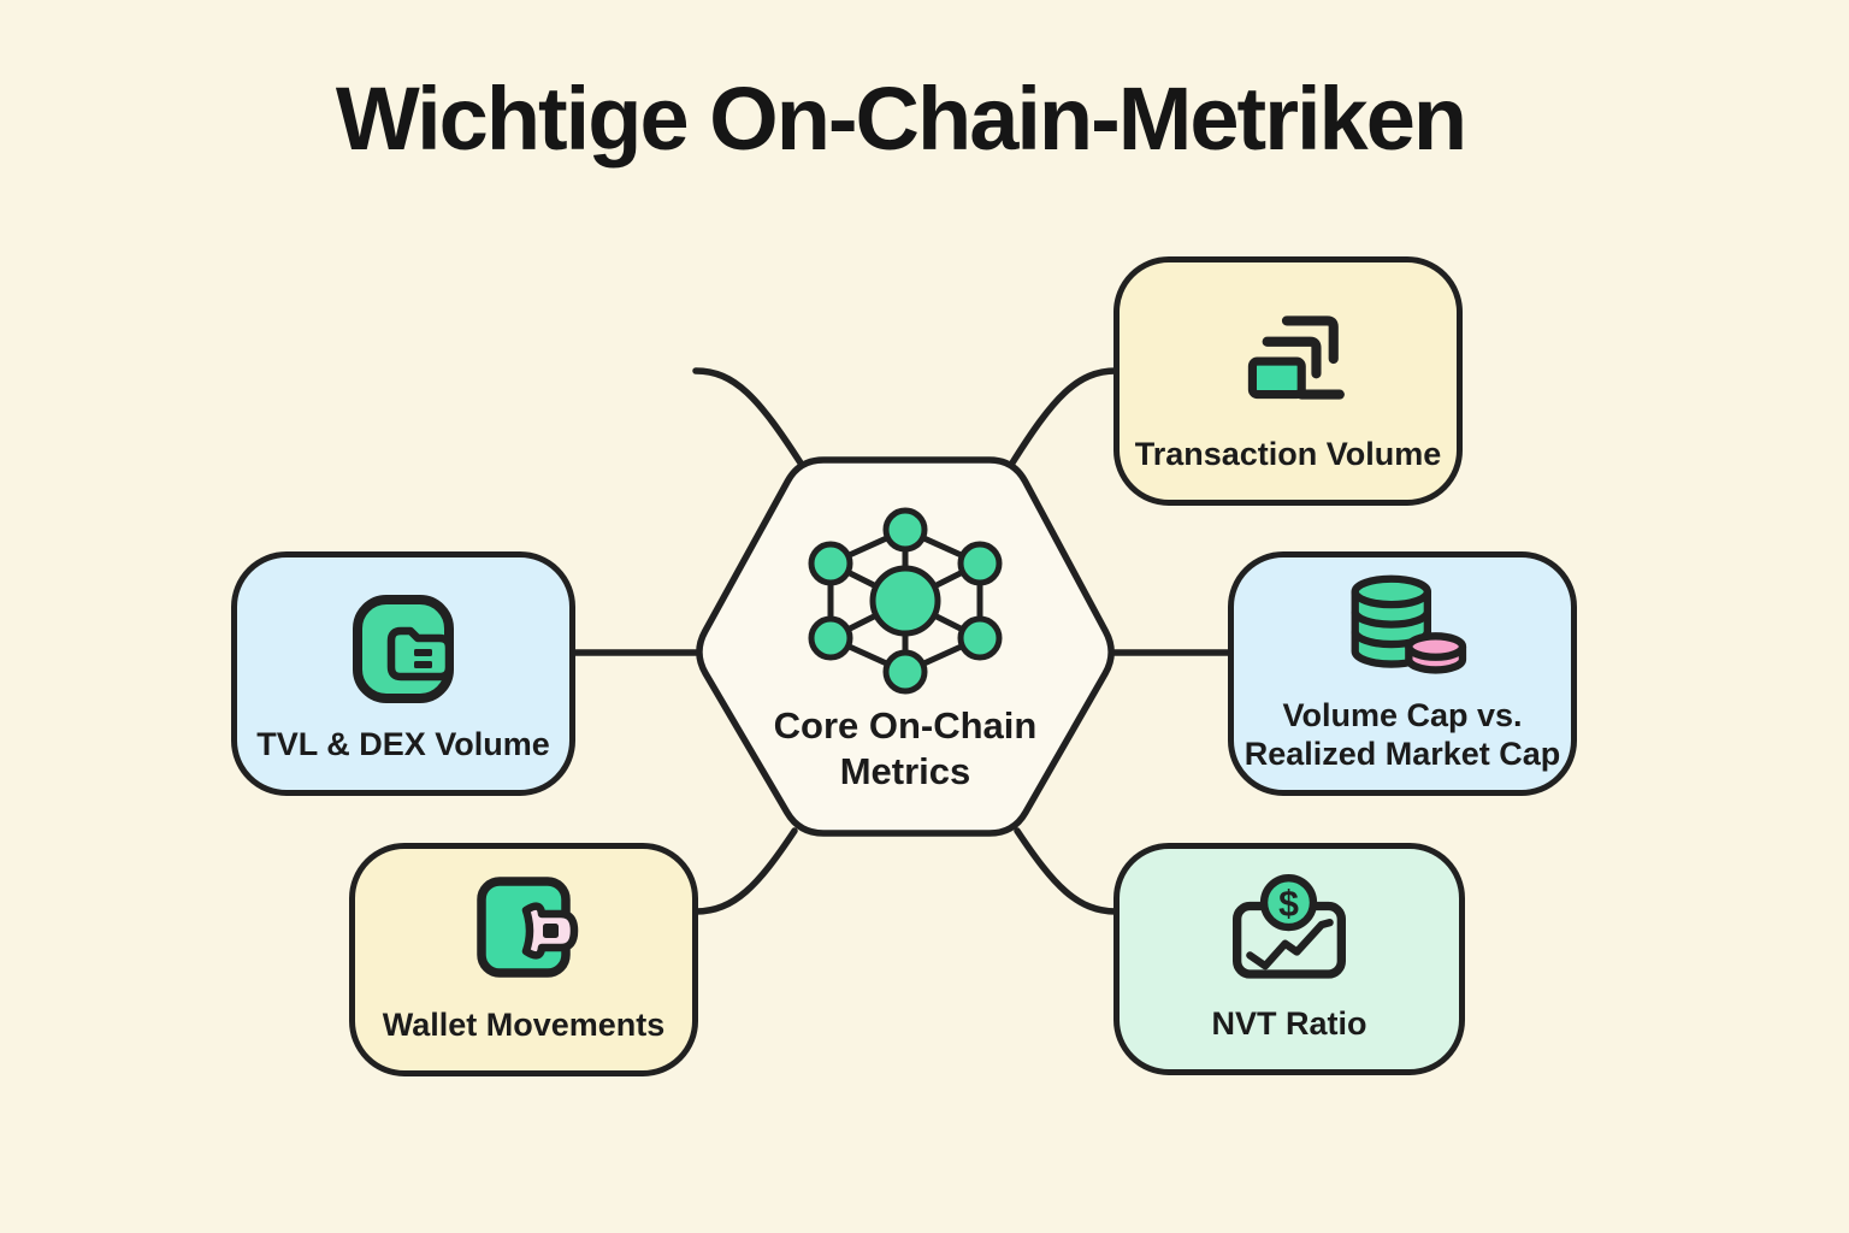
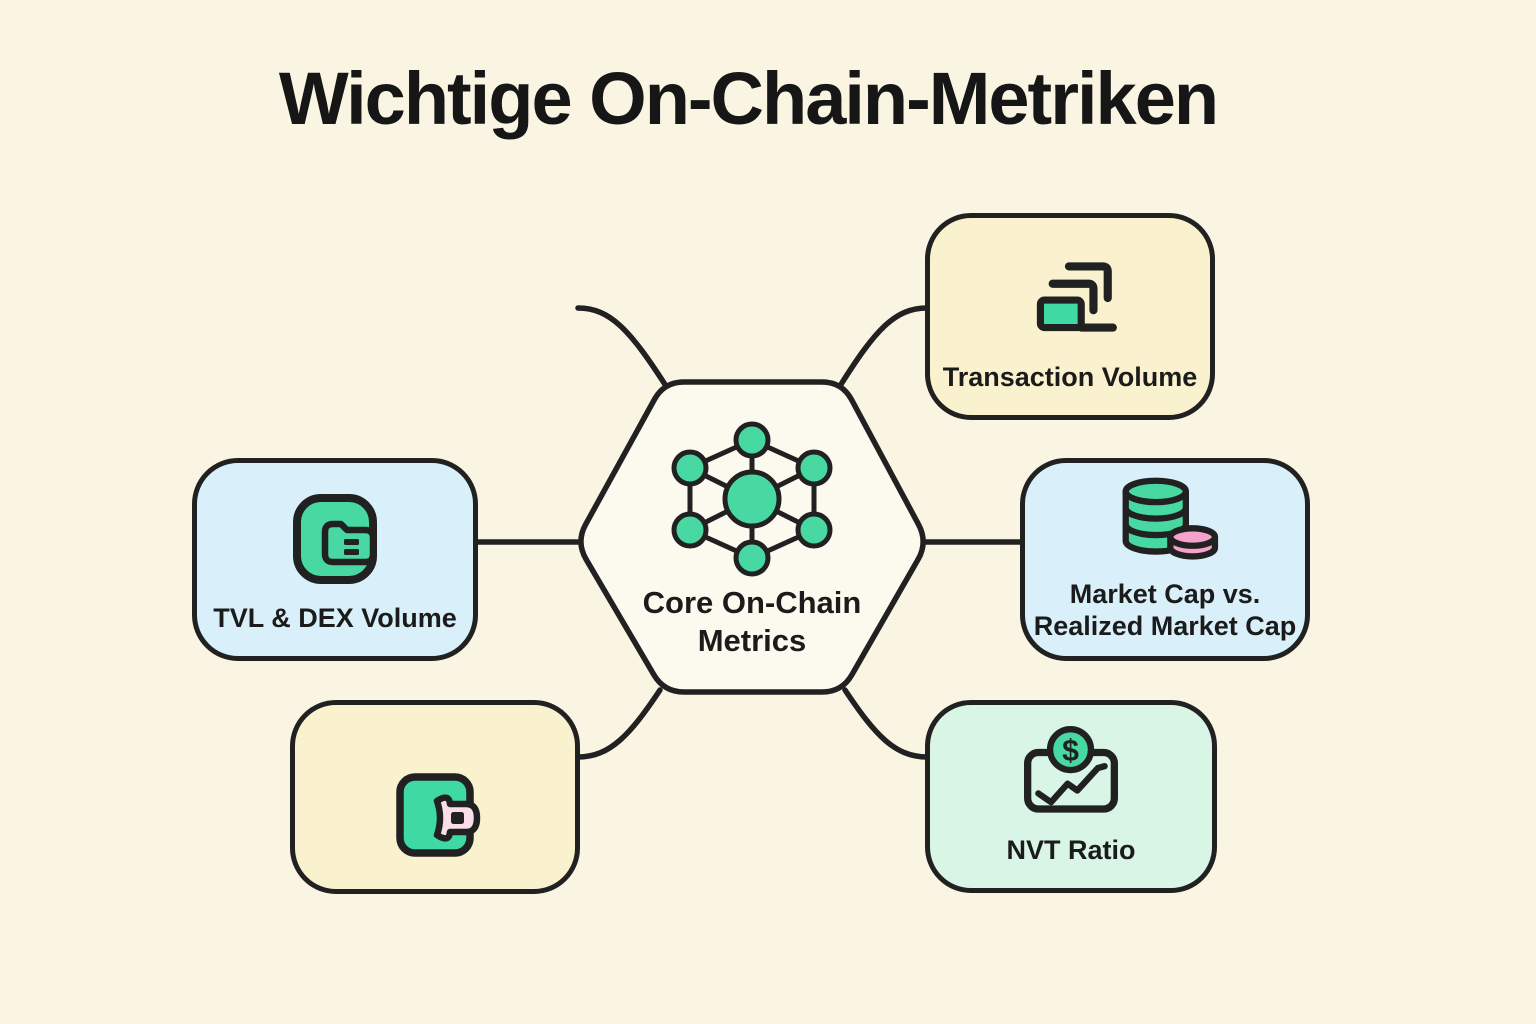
  Wichtige On-Chain-Metriken
  Transaction Volume
  TVL & DEX Volume
- Volume Cap vs. Realized Market Cap
+ Market Cap vs. Realized Market Cap
- Wallet Movements
  $
  NVT Ratio
  Core On-Chain Metrics
